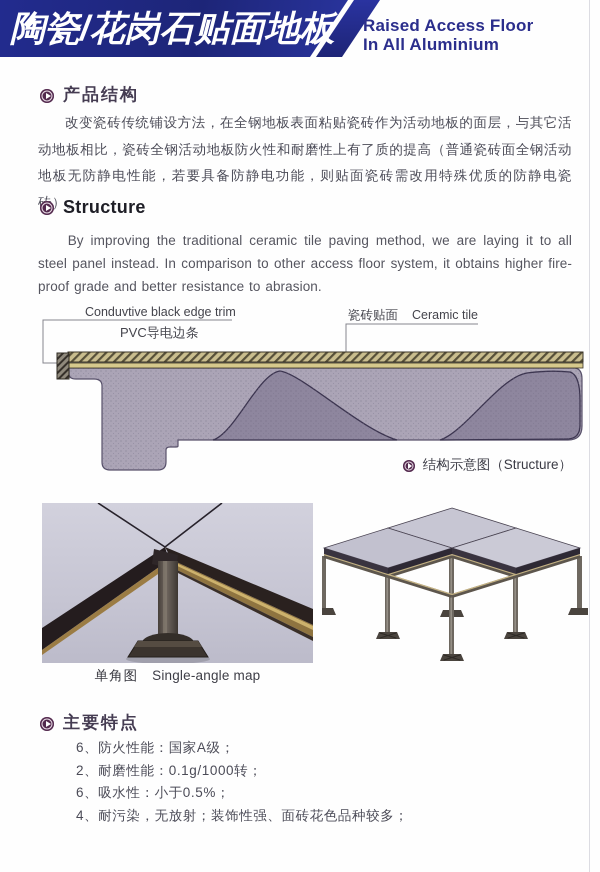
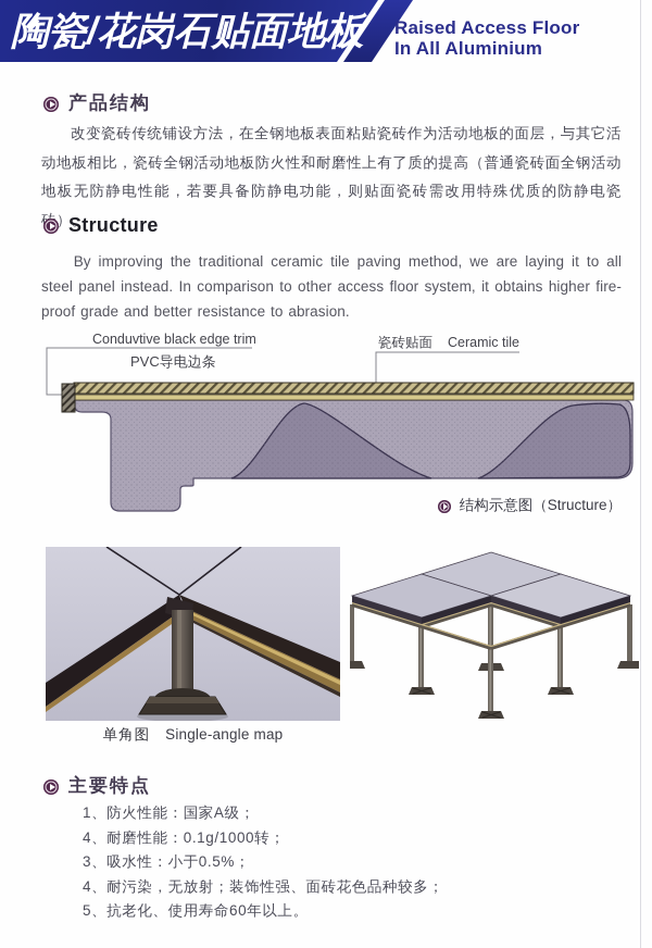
  陶瓷/花岗石贴面地板
  Raised Access Floor
  In All Aluminium
  产品结构
  改变瓷砖传统铺设方法，在全钢地板表面粘贴瓷砖作为活动地板的面层，与其它活动地板相比，瓷砖全钢活动地板防火性和耐磨性上有了质的提高（普通瓷砖面全钢活动地板无防静电性能，若要具备防静电功能，则贴面瓷砖需改用特殊优质的防静电瓷）。
  Structure
  By improving the traditional ceramic tile paving method, we are laying it to all steel panel instead. In comparison to other access floor system, it obtains higher fire-proof grade and better resistance to abrasion.
  Conduvtive black edge trim
  PVC导电边条
  瓷砖贴面
  Ceramic tile
  结构示意图（Structure）
  单角图 Single-angle map
  主要特点
- 6、防火性能：国家A级；
+ 1、防火性能：国家A级；
- 2、耐磨性能：0.1g/1000转；
+ 4、耐磨性能：0.1g/1000转；
- 6、吸水性：小于0.5%；
+ 3、吸水性：小于0.5%；
  4、耐污染，无放射；装饰性强、面砖花色品种较多；
+ 5、抗老化、使用寿命60年以上。
